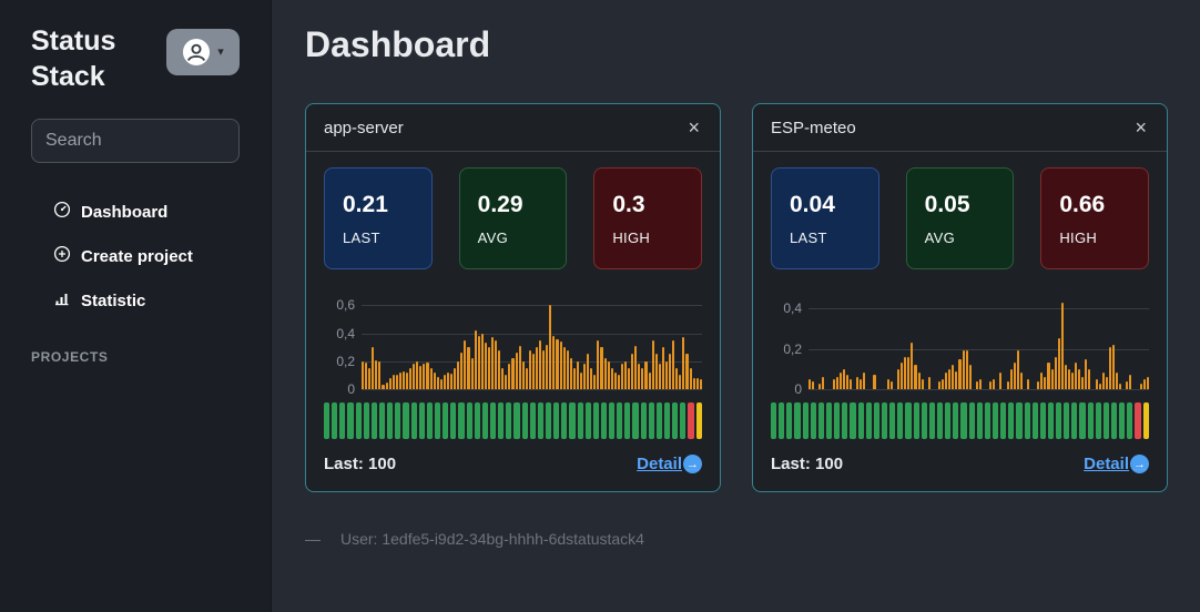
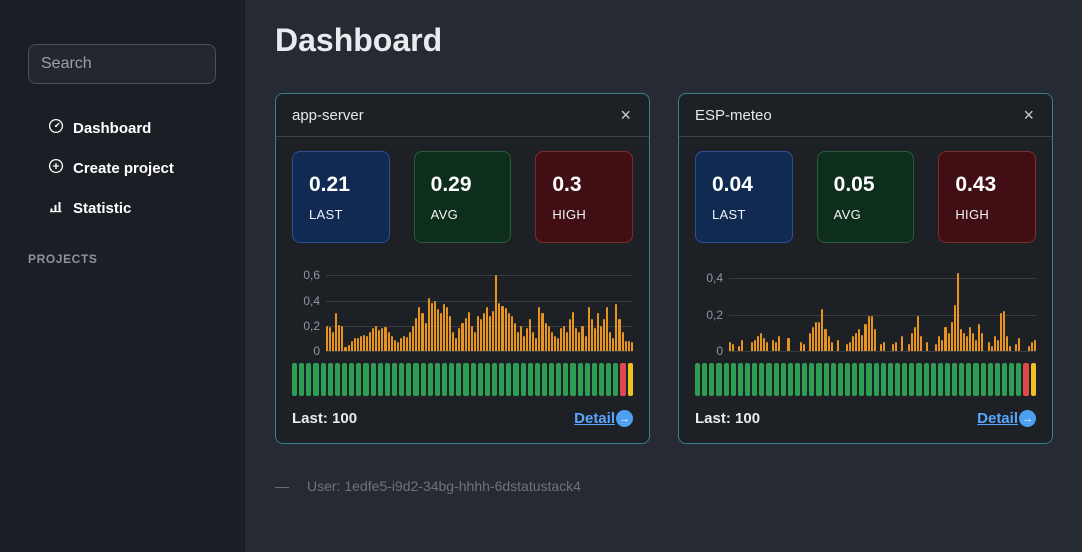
- Status Stack
- ▾
  Search
  Dashboard
  Create project
  Statistic
  PROJECTS
  Dashboard
  app-server
  ×
  0.21
  LAST
  0.29
  AVG
  0.3
  HIGH
  0
  0,2
  0,4
  0,6
  Last: 100
  Detail
  →
  ESP-meteo
  ×
  0.04
  LAST
  0.05
  AVG
- 0.66
+ 0.43
  HIGH
  0
  0,2
  0,4
  Last: 100
  Detail
  →
  —
  User: 1edfe5-i9d2-34bg-hhhh-6dstatustack4
